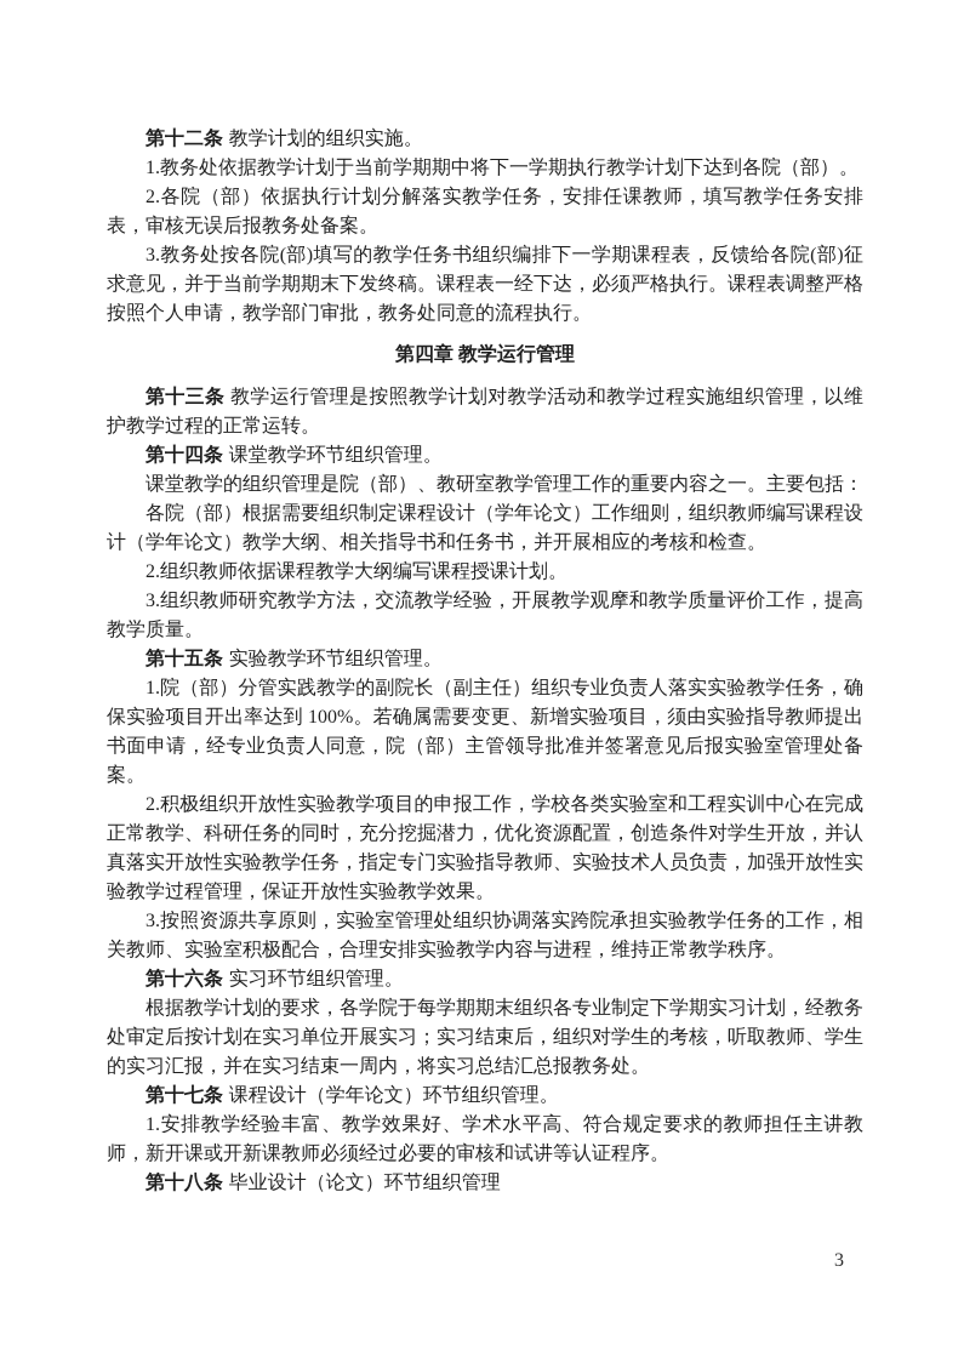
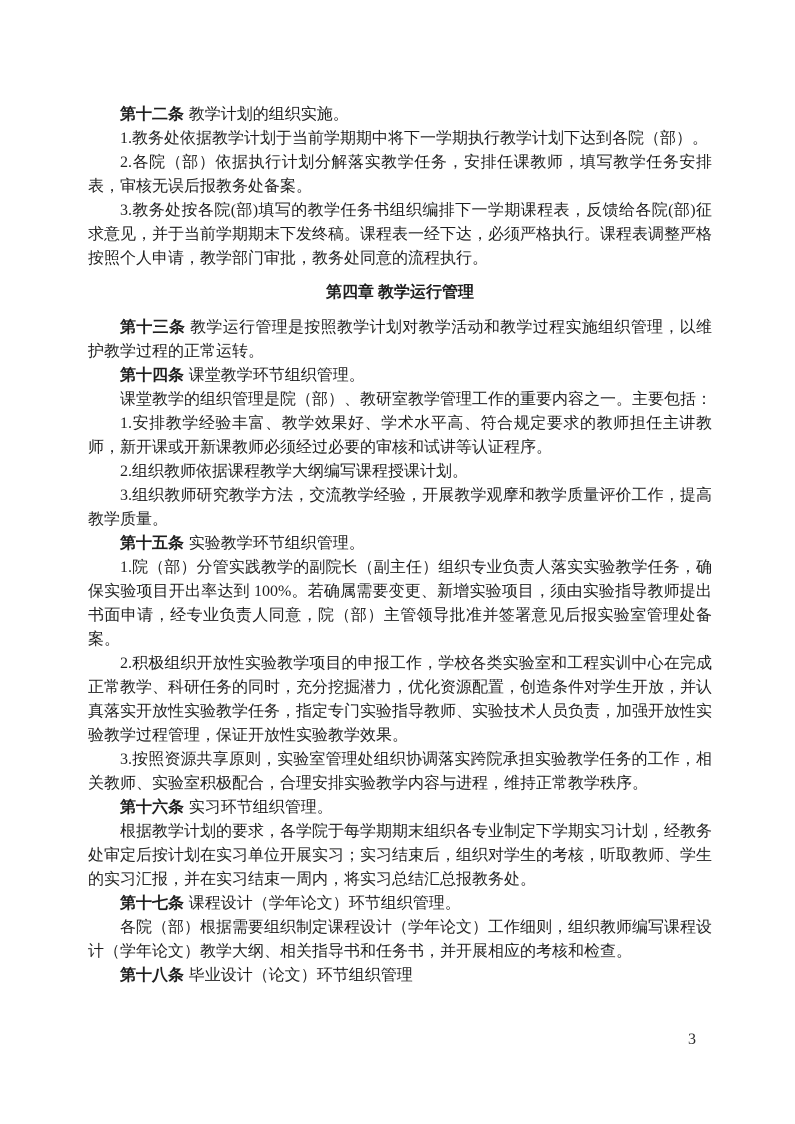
  第十二条 教学计划的组织实施。
  1.教务处依据教学计划于当前学期期中将下一学期执行教学计划下达到各院（部）。
  2.各院（部）依据执行计划分解落实教学任务，安排任课教师，填写教学任务安排表，审核无误后报教务处备案。
  3.教务处按各院(部)填写的教学任务书组织编排下一学期课程表，反馈给各院(部)征求意见，并于当前学期期末下发终稿。课程表一经下达，必须严格执行。课程表调整严格按照个人申请，教学部门审批，教务处同意的流程执行。
  第四章 教学运行管理
  第十三条 教学运行管理是按照教学计划对教学活动和教学过程实施组织管理，以维护教学过程的正常运转。
  第十四条 课堂教学环节组织管理。
  课堂教学的组织管理是院（部）、教研室教学管理工作的重要内容之一。主要包括：
- 各院（部）根据需要组织制定课程设计（学年论文）工作细则，组织教师编写课程设计（学年论文）教学大纲、相关指导书和任务书，并开展相应的考核和检查。
+ 1.安排教学经验丰富、教学效果好、学术水平高、符合规定要求的教师担任主讲教师，新开课或开新课教师必须经过必要的审核和试讲等认证程序。
  2.组织教师依据课程教学大纲编写课程授课计划。
  3.组织教师研究教学方法，交流教学经验，开展教学观摩和教学质量评价工作，提高教学质量。
  第十五条 实验教学环节组织管理。
  1.院（部）分管实践教学的副院长（副主任）组织专业负责人落实实验教学任务，确保实验项目开出率达到 100%。若确属需要变更、新增实验项目，须由实验指导教师提出书面申请，经专业负责人同意，院（部）主管领导批准并签署意见后报实验室管理处备案。
  2.积极组织开放性实验教学项目的申报工作，学校各类实验室和工程实训中心在完成正常教学、科研任务的同时，充分挖掘潜力，优化资源配置，创造条件对学生开放，并认真落实开放性实验教学任务，指定专门实验指导教师、实验技术人员负责，加强开放性实验教学过程管理，保证开放性实验教学效果。
  3.按照资源共享原则，实验室管理处组织协调落实跨院承担实验教学任务的工作，相关教师、实验室积极配合，合理安排实验教学内容与进程，维持正常教学秩序。
  第十六条 实习环节组织管理。
  根据教学计划的要求，各学院于每学期期末组织各专业制定下学期实习计划，经教务处审定后按计划在实习单位开展实习；实习结束后，组织对学生的考核，听取教师、学生的实习汇报，并在实习结束一周内，将实习总结汇总报教务处。
  第十七条 课程设计（学年论文）环节组织管理。
- 1.安排教学经验丰富、教学效果好、学术水平高、符合规定要求的教师担任主讲教师，新开课或开新课教师必须经过必要的审核和试讲等认证程序。
+ 各院（部）根据需要组织制定课程设计（学年论文）工作细则，组织教师编写课程设计（学年论文）教学大纲、相关指导书和任务书，并开展相应的考核和检查。
  第十八条 毕业设计（论文）环节组织管理
  3
